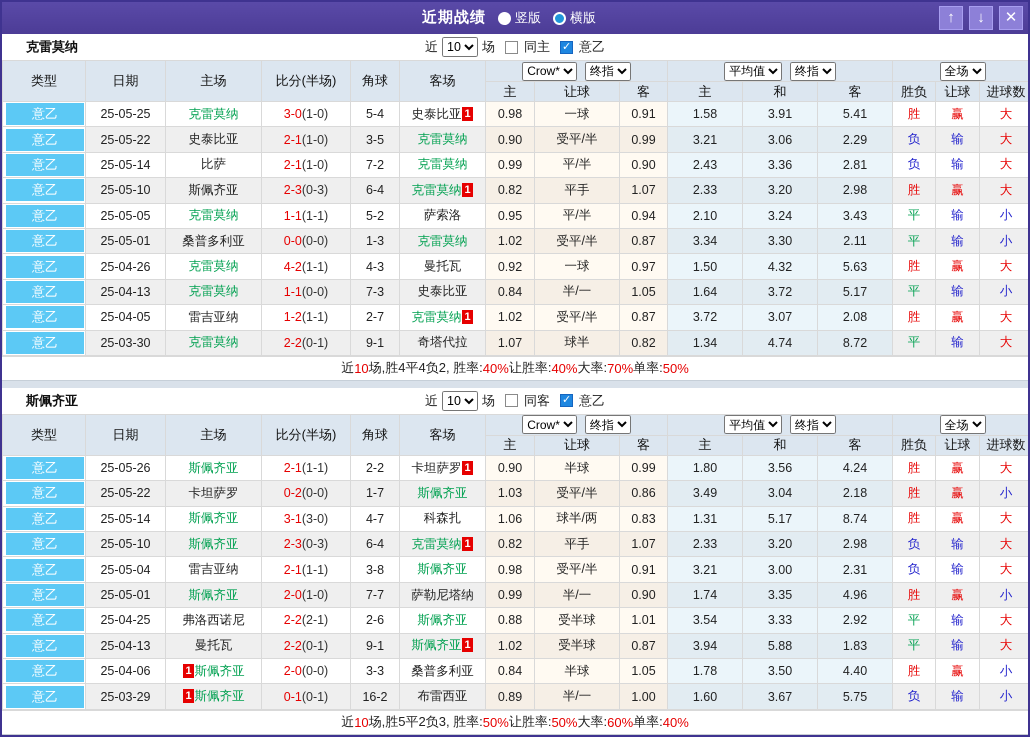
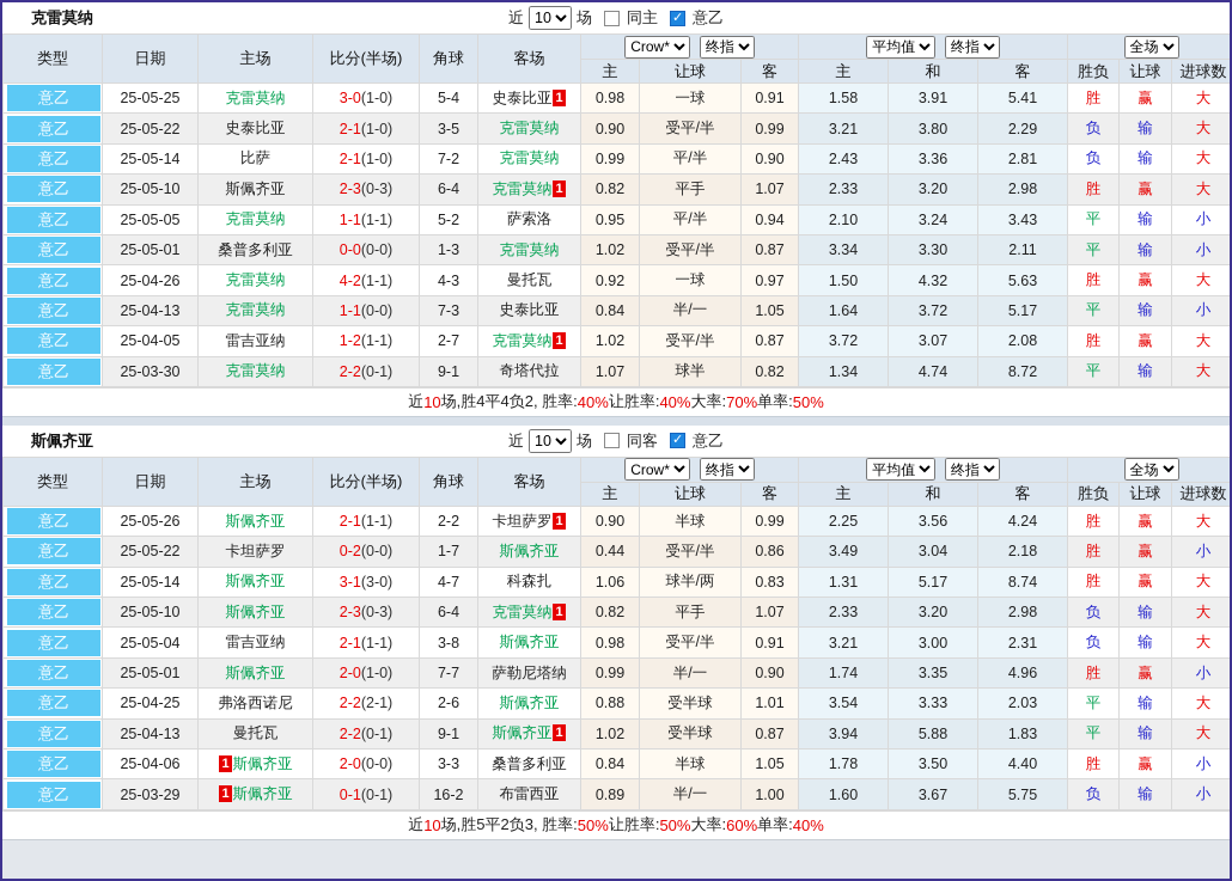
- 近期战绩
- 竖版
- 横版
- ↑
- ↓
- ✕
  克雷莫纳
  近
  10
  场
  同主
  意乙
  类型	日期	主场	比分(半场)	角球	客场	Crow* 终指	平均值 终指	全场
  主	让球	客	主	和	客	胜负	让球	进球数
  意乙	25-05-25	克雷莫纳	3-0(1-0)	5-4	史泰比亚 1	0.98	一球	0.91	1.58	3.91	5.41	胜	赢	大
- 意乙	25-05-22	史泰比亚	2-1(1-0)	3-5	克雷莫纳	0.90	受平/半	0.99	3.21	3.06	2.29	负	输	大
+ 意乙	25-05-22	史泰比亚	2-1(1-0)	3-5	克雷莫纳	0.90	受平/半	0.99	3.21	3.80	2.29	负	输	大
  意乙	25-05-14	比萨	2-1(1-0)	7-2	克雷莫纳	0.99	平/半	0.90	2.43	3.36	2.81	负	输	大
  意乙	25-05-10	斯佩齐亚	2-3(0-3)	6-4	克雷莫纳 1	0.82	平手	1.07	2.33	3.20	2.98	胜	赢	大
  意乙	25-05-05	克雷莫纳	1-1(1-1)	5-2	萨索洛	0.95	平/半	0.94	2.10	3.24	3.43	平	输	小
  意乙	25-05-01	桑普多利亚	0-0(0-0)	1-3	克雷莫纳	1.02	受平/半	0.87	3.34	3.30	2.11	平	输	小
  意乙	25-04-26	克雷莫纳	4-2(1-1)	4-3	曼托瓦	0.92	一球	0.97	1.50	4.32	5.63	胜	赢	大
  意乙	25-04-13	克雷莫纳	1-1(0-0)	7-3	史泰比亚	0.84	半/一	1.05	1.64	3.72	5.17	平	输	小
  意乙	25-04-05	雷吉亚纳	1-2(1-1)	2-7	克雷莫纳 1	1.02	受平/半	0.87	3.72	3.07	2.08	胜	赢	大
  意乙	25-03-30	克雷莫纳	2-2(0-1)	9-1	奇塔代拉	1.07	球半	0.82	1.34	4.74	8.72	平	输	大
  近
  10
  场,胜4平4负2, 胜率:
  40%
  让胜率:
  40%
  大率:
  70%
  单率:
  50%
  斯佩齐亚
  近
  10
  场
  同客
  意乙
  类型	日期	主场	比分(半场)	角球	客场	Crow* 终指	平均值 终指	全场
  主	让球	客	主	和	客	胜负	让球	进球数
- 意乙	25-05-26	斯佩齐亚	2-1(1-1)	2-2	卡坦萨罗 1	0.90	半球	0.99	1.80	3.56	4.24	胜	赢	大
+ 意乙	25-05-26	斯佩齐亚	2-1(1-1)	2-2	卡坦萨罗 1	0.90	半球	0.99	2.25	3.56	4.24	胜	赢	大
- 意乙	25-05-22	卡坦萨罗	0-2(0-0)	1-7	斯佩齐亚	1.03	受平/半	0.86	3.49	3.04	2.18	胜	赢	小
+ 意乙	25-05-22	卡坦萨罗	0-2(0-0)	1-7	斯佩齐亚	0.44	受平/半	0.86	3.49	3.04	2.18	胜	赢	小
  意乙	25-05-14	斯佩齐亚	3-1(3-0)	4-7	科森扎	1.06	球半/两	0.83	1.31	5.17	8.74	胜	赢	大
  意乙	25-05-10	斯佩齐亚	2-3(0-3)	6-4	克雷莫纳 1	0.82	平手	1.07	2.33	3.20	2.98	负	输	大
  意乙	25-05-04	雷吉亚纳	2-1(1-1)	3-8	斯佩齐亚	0.98	受平/半	0.91	3.21	3.00	2.31	负	输	大
  意乙	25-05-01	斯佩齐亚	2-0(1-0)	7-7	萨勒尼塔纳	0.99	半/一	0.90	1.74	3.35	4.96	胜	赢	小
- 意乙	25-04-25	弗洛西诺尼	2-2(2-1)	2-6	斯佩齐亚	0.88	受半球	1.01	3.54	3.33	2.92	平	输	大
+ 意乙	25-04-25	弗洛西诺尼	2-2(2-1)	2-6	斯佩齐亚	0.88	受半球	1.01	3.54	3.33	2.03	平	输	大
  意乙	25-04-13	曼托瓦	2-2(0-1)	9-1	斯佩齐亚 1	1.02	受半球	0.87	3.94	5.88	1.83	平	输	大
  意乙	25-04-06	1 斯佩齐亚	2-0(0-0)	3-3	桑普多利亚	0.84	半球	1.05	1.78	3.50	4.40	胜	赢	小
  意乙	25-03-29	1 斯佩齐亚	0-1(0-1)	16-2	布雷西亚	0.89	半/一	1.00	1.60	3.67	5.75	负	输	小
  近
  10
  场,胜5平2负3, 胜率:
  50%
  让胜率:
  50%
  大率:
  60%
  单率:
  40%
